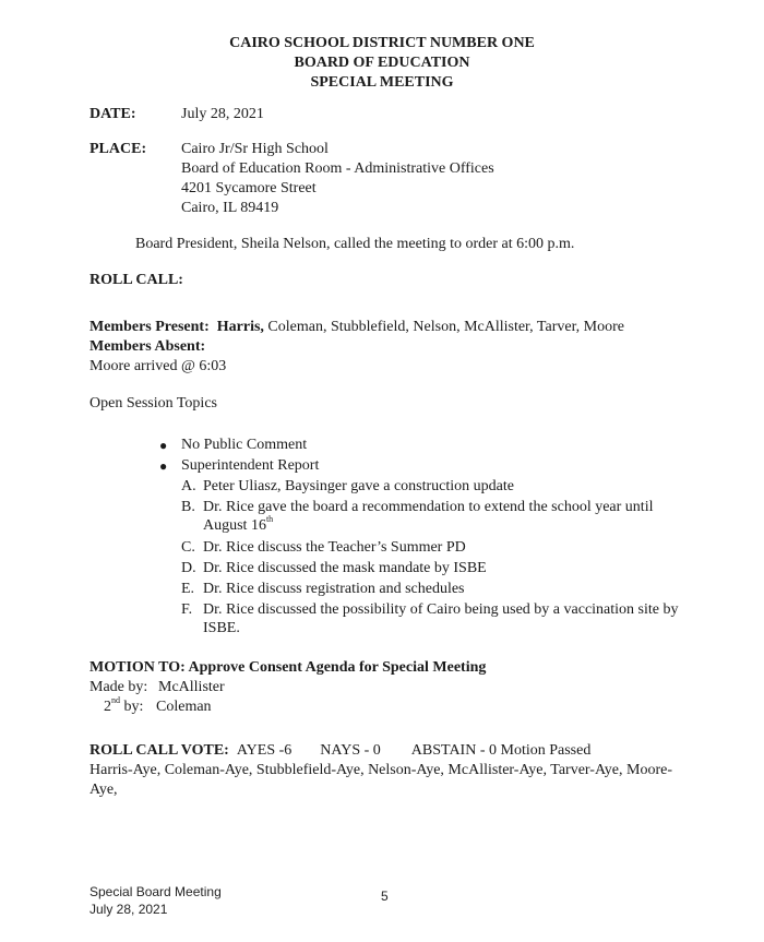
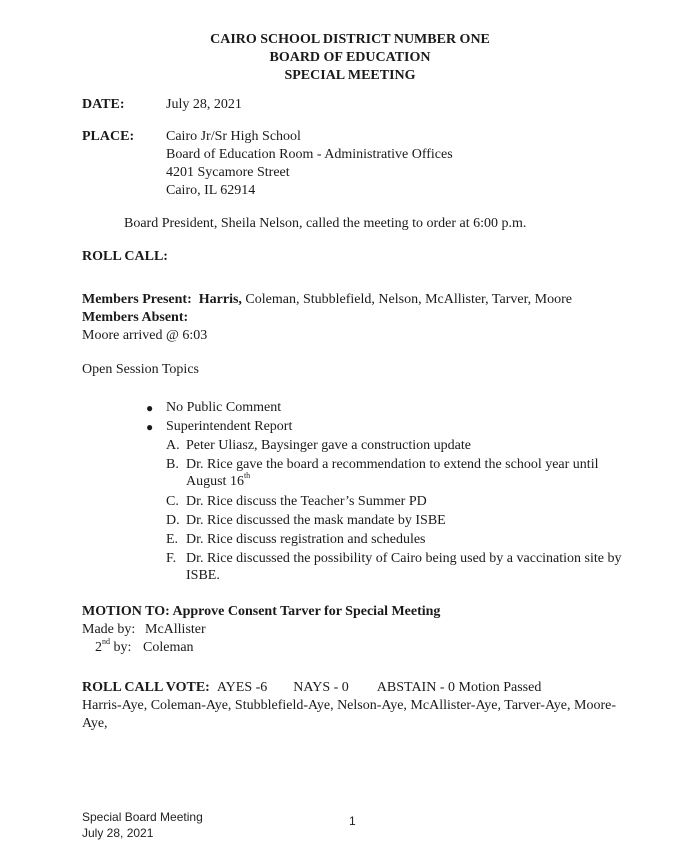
  CAIRO SCHOOL DISTRICT NUMBER ONE
  BOARD OF EDUCATION
  SPECIAL MEETING
  DATE:
  July 28, 2021
  PLACE:
  Cairo Jr/Sr High School
  Board of Education Room - Administrative Offices
  4201 Sycamore Street
- Cairo, IL 89419
+ Cairo, IL 62914
  Board President, Sheila Nelson, called the meeting to order at 6:00 p.m.
  ROLL CALL:
  Members Present: Harris, Coleman, Stubblefield, Nelson, McAllister, Tarver, Moore
  Members Absent:
  Moore arrived @ 6:03
  Open Session Topics
  ●
  No Public Comment
  ●
  Superintendent Report
  A.
  Peter Uliasz, Baysinger gave a construction update
  B.
  Dr. Rice gave the board a recommendation to extend the school year until
  August 16th
  C.
  Dr. Rice discuss the Teacher’s Summer PD
  D.
  Dr. Rice discussed the mask mandate by ISBE
  E.
  Dr. Rice discuss registration and schedules
  F.
  Dr. Rice discussed the possibility of Cairo being used by a vaccination site by
  ISBE.
- MOTION TO: Approve Consent Agenda for Special Meeting
+ MOTION TO: Approve Consent Tarver for Special Meeting
  Made by:
  McAllister
  2nd by:
  Coleman
  ROLL CALL VOTE: AYES -6 NAYS - 0 ABSTAIN - 0 Motion Passed
  Harris-Aye, Coleman-Aye, Stubblefield-Aye, Nelson-Aye, McAllister-Aye, Tarver-Aye, Moore-
  Aye,
  Special Board Meeting
  July 28, 2021
- 5
+ 1
